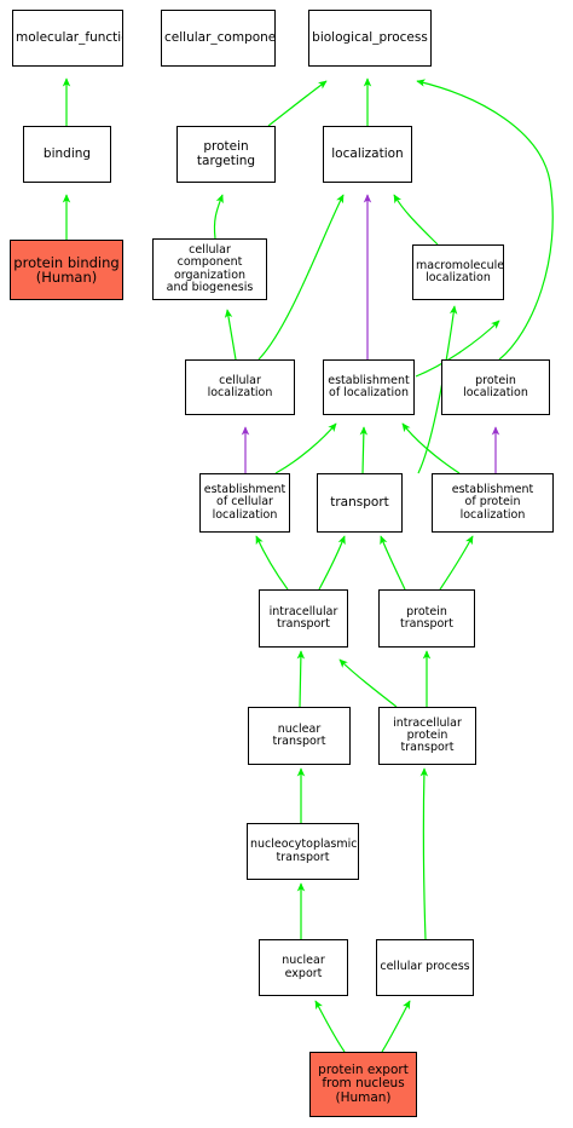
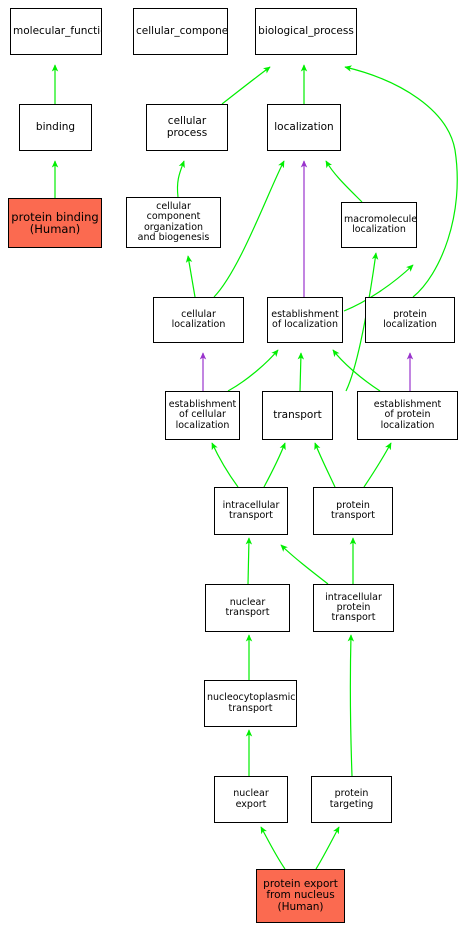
  molecular_functi
  cellular_compone
  biological_process
  binding
- protein targeting
+ cellular process
  localization
  protein binding
  (Human)
  cellular component
  organization
  and biogenesis
  macromolecule
  localization
  cellular localization
  establishment
  of localization
  protein localization
  establishment
  of cellular
  localization
  transport
  establishment
  of protein localization
  intracellular
  transport
  protein transport
  nuclear transport
  intracellular
  protein transport
  nucleocytoplasmic
  transport
  nuclear export
- cellular process
+ protein targeting
  protein export
  from nucleus
  (Human)
